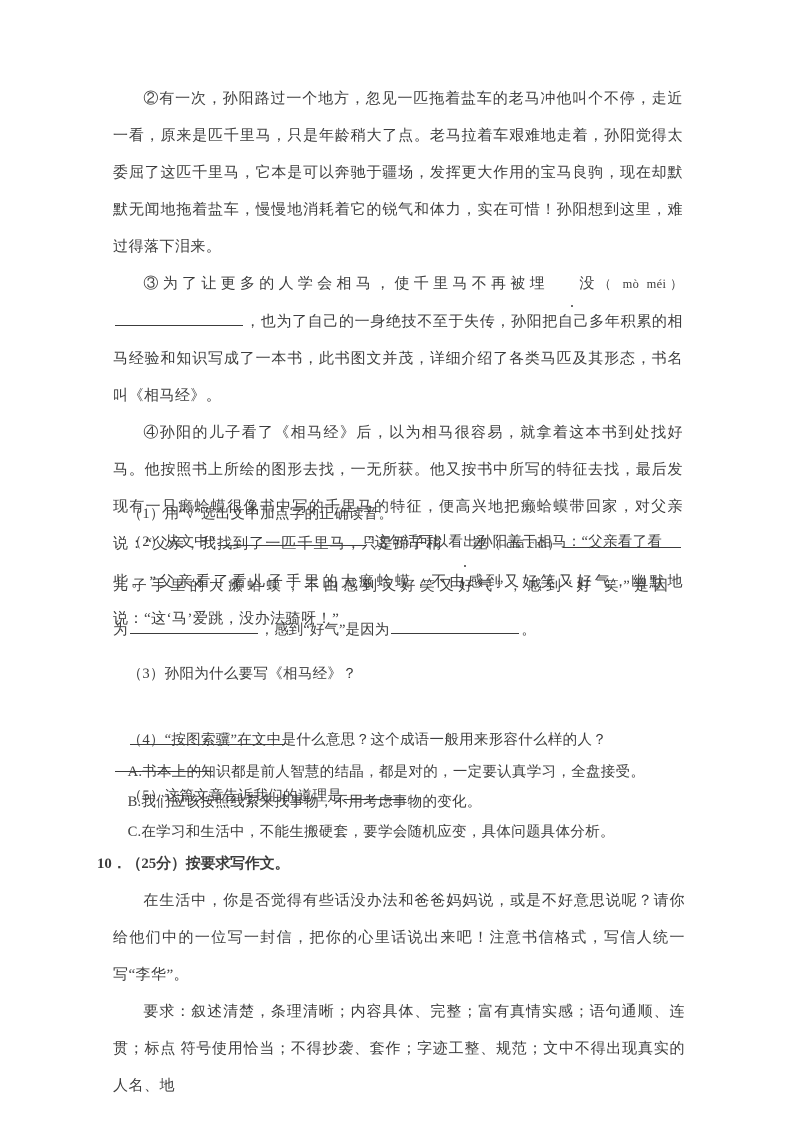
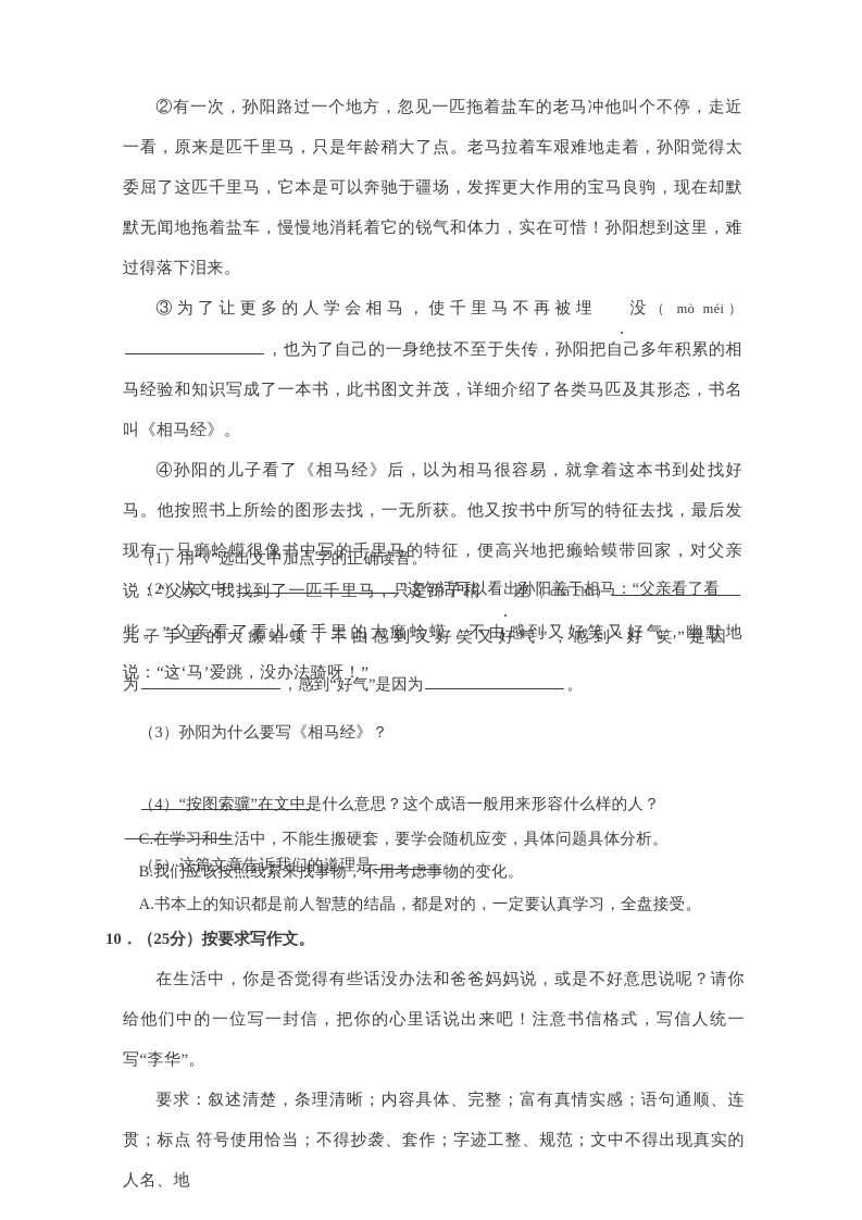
  ②有一次，孙阳路过一个地方，忽见一匹拖着盐车的老马冲他叫个不停，走近一看，原来是匹千里马，只是年龄稍大了点。老马拉着车艰难地走着，孙阳觉得太委屈了这匹千里马，它本是可以奔驰于疆场，发挥更大作用的宝马良驹，现在却默默无闻地拖着盐车，慢慢地消耗着它的锐气和体力，实在可惜！孙阳想到这里，难过得落下泪来。
  ③为了让更多的人学会相马，使千里马不再被埋 没（ mò méi），也为了自己的一身绝技不至于失传，孙阳把自己多年积累的相马经验和知识写成了一本书，此书图文并茂，详细介绍了各类马匹及其形态，书名叫《相马经》。
  ④孙阳的儿子看了《相马经》后，以为相马很容易，就拿着这本书到处找好马。他按照书上所绘的图形去找，一无所获。他又按书中所写的特征去找，最后发现有一只癞蛤蟆很像书中写的千里马的特征，便高兴地把癞蛤蟆带回家，对父亲说：“父亲，我找到了一匹千里马，只是蹄子稍 差（ chā chà）些。”父亲看了看儿子手里的大癞蛤蟆，不由感到又好笑又好气，幽默地说：“这‘马’爱跳，没办法骑呀！”
  （1）用“√”选出文中加点字的正确读音。
  （2）从文中“ ”这句话可以看出孙阳善于相马：“父亲看了看
  儿子手里的大癞蛤蟆，不由感到又好笑又好气”，感到“好 笑”是因
  为 ，感到“好气”是因为 。
  （3）孙阳为什么要写《相马经》？
  （4）“按图索骥”在文中是什么意思？这个成语一般用来形容什么样的人？
  （5）这篇文章告诉我们的道理是
- A.书本上的知识都是前人智慧的结晶，都是对的，一定要认真学习，全盘接受。
+ C.在学习和生活中，不能生搬硬套，要学会随机应变，具体问题具体分析。
  B.我们应该按照线索来找事物，不用考虑事物的变化。
- C.在学习和生活中，不能生搬硬套，要学会随机应变，具体问题具体分析。
+ A.书本上的知识都是前人智慧的结晶，都是对的，一定要认真学习，全盘接受。
  10．（25分）按要求写作文。
  在生活中，你是否觉得有些话没办法和爸爸妈妈说，或是不好意思说呢？请你给他们中的一位写一封信，把你的心里话说出来吧！注意书信格式，写信人统一写“李华”。
  要求：叙述清楚，条理清晰；内容具体、完整；富有真情实感；语句通顺、连贯；标点 符号使用恰当；不得抄袭、套作；字迹工整、规范；文中不得出现真实的人名、地
